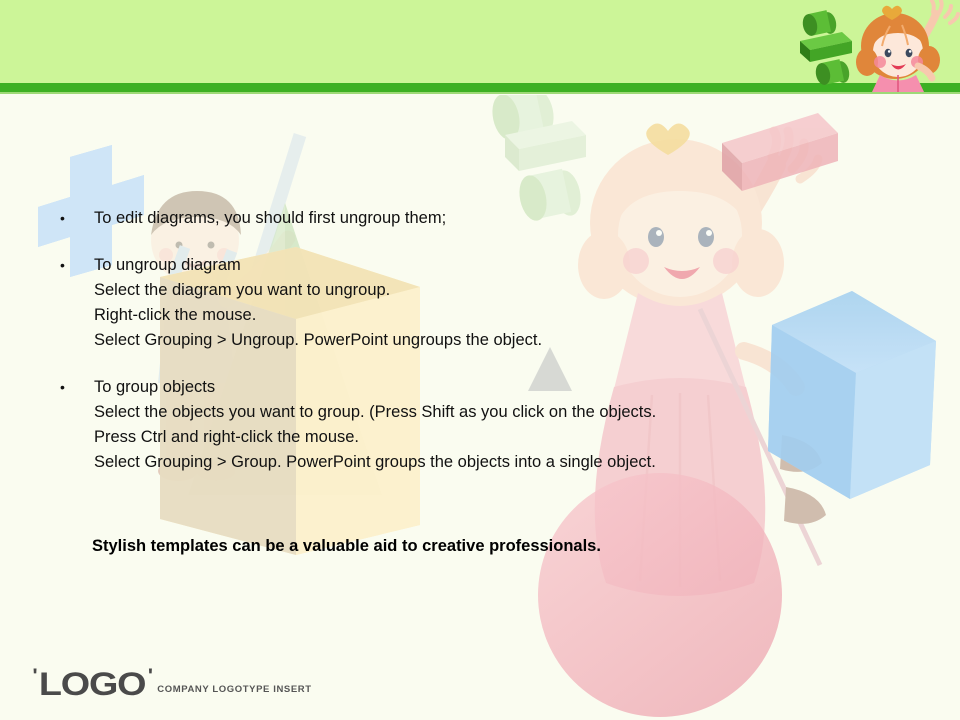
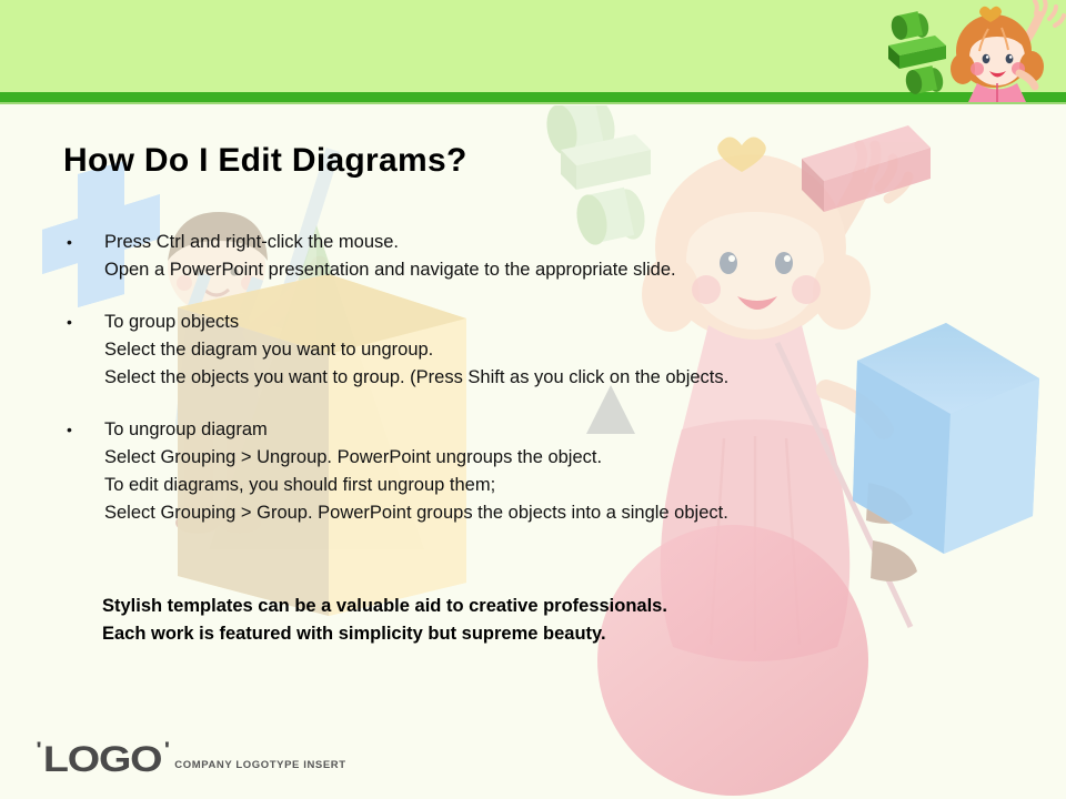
+ How Do I Edit Diagrams?
  •
- To edit diagrams, you should first ungroup them;
+ Press Ctrl and right-click the mouse.
+ Open a PowerPoint presentation and navigate to the appropriate slide.
  •
- To ungroup diagram
+ To group objects
  Select the diagram you want to ungroup.
- Right-click the mouse.
- Select Grouping > Ungroup. PowerPoint ungroups the object.
+ Select the objects you want to group. (Press Shift as you click on the objects.
  •
- To group objects
+ To ungroup diagram
- Select the objects you want to group. (Press Shift as you click on the objects.
+ Select Grouping > Ungroup. PowerPoint ungroups the object.
- Press Ctrl and right-click the mouse.
+ To edit diagrams, you should first ungroup them;
  Select Grouping > Group. PowerPoint groups the objects into a single object.
  Stylish templates can be a valuable aid to creative professionals.
+ Each work is featured with simplicity but supreme beauty.
  '
  LOGO
  '
  COMPANY LOGOTYPE INSERT
